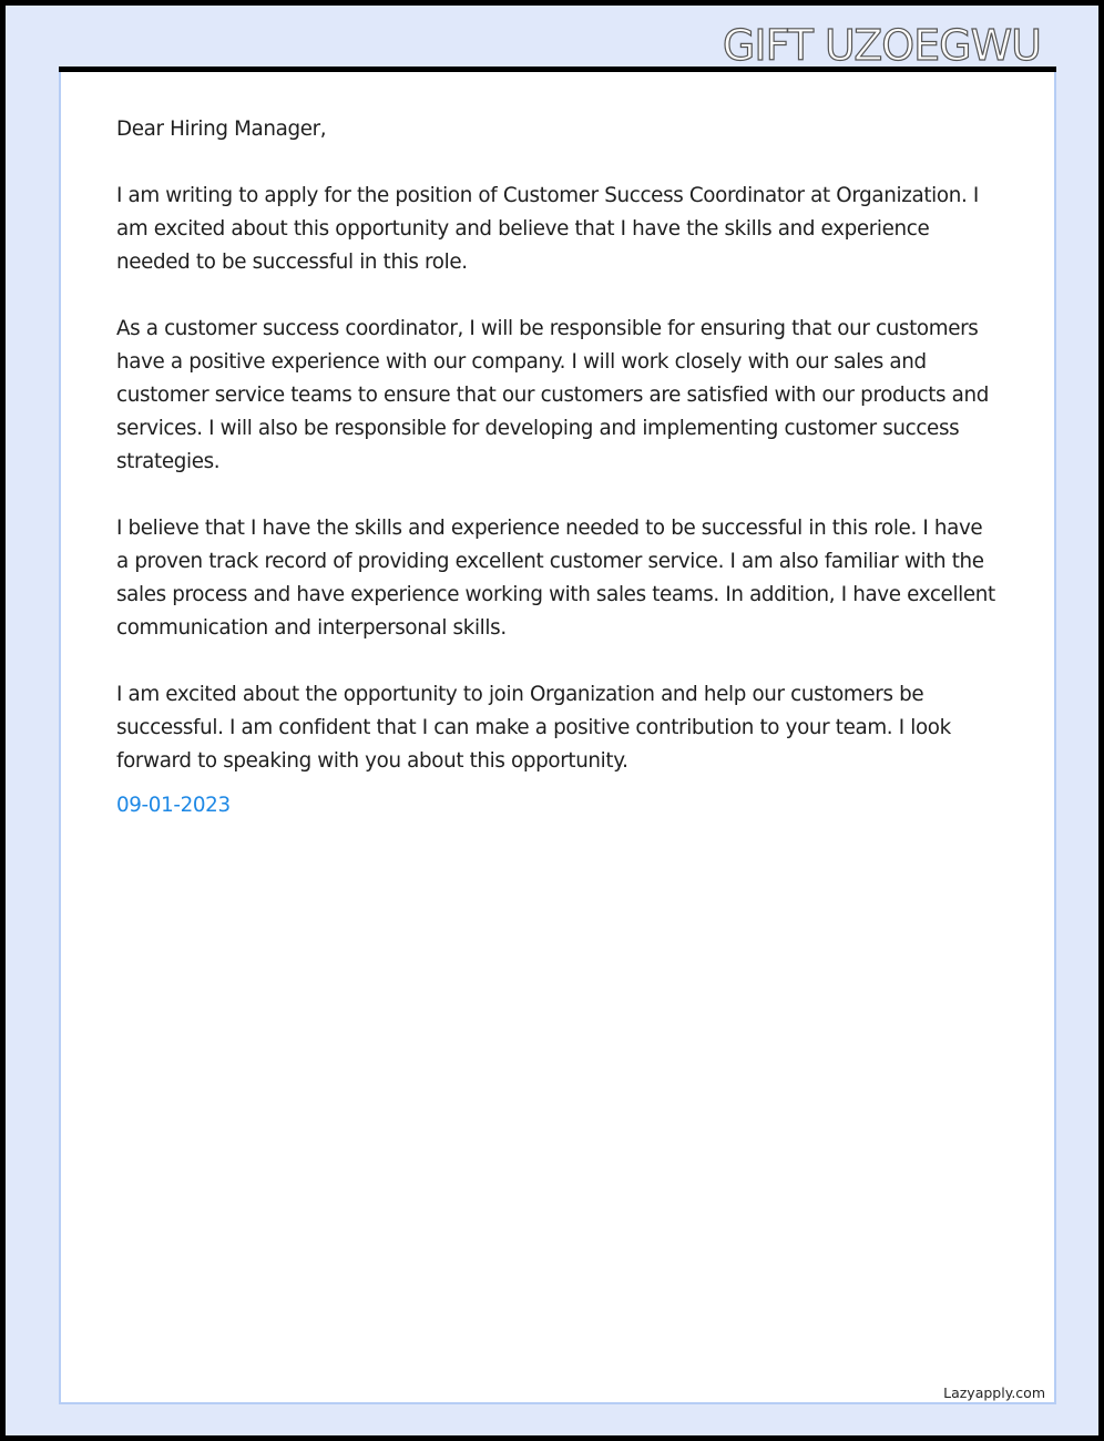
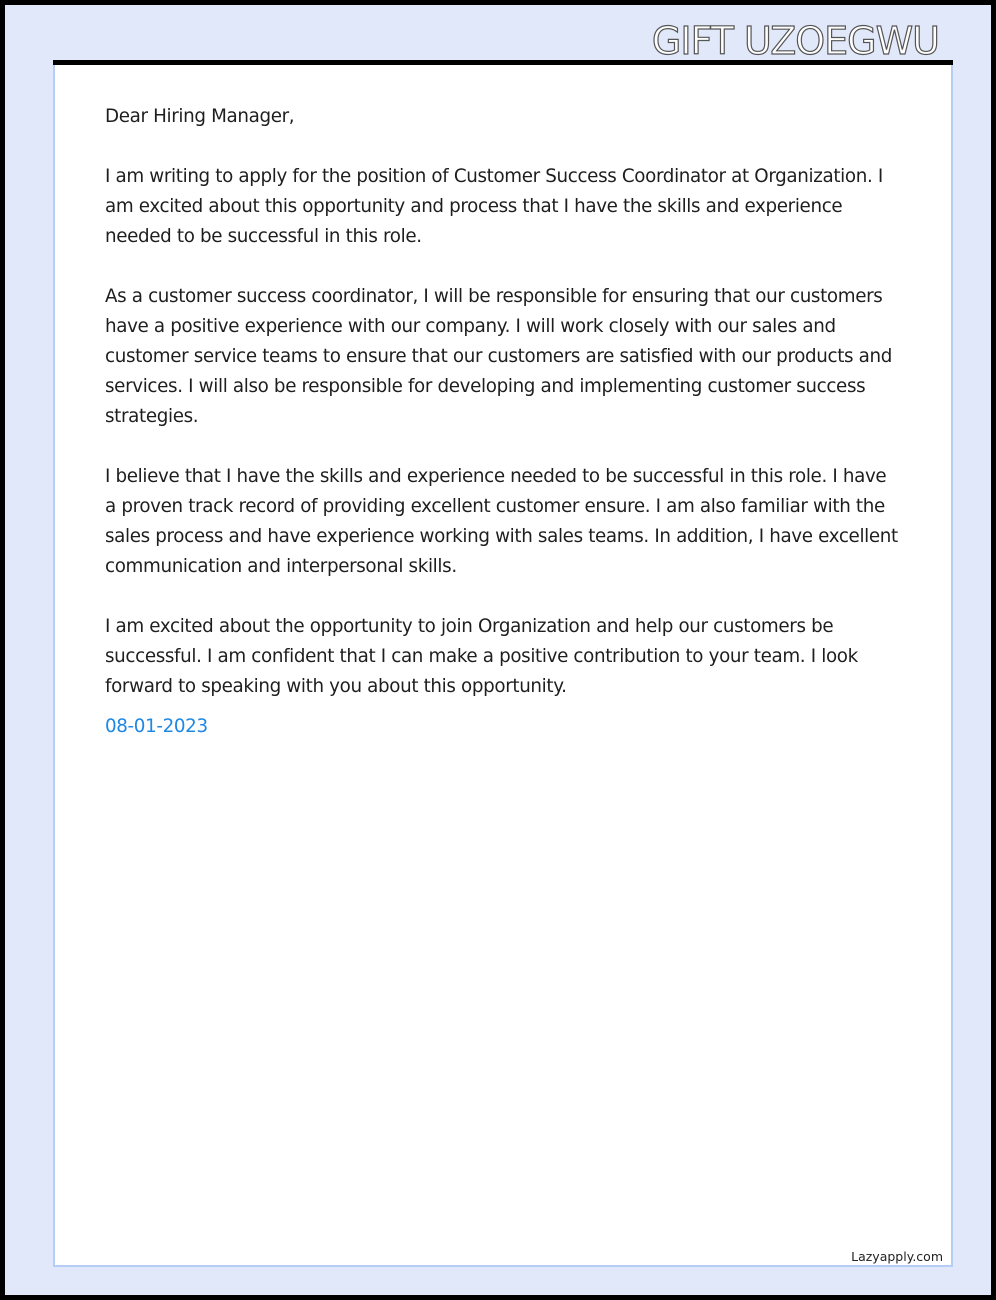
  GIFT UZOEGWU
  Dear Hiring Manager,
- I am writing to apply for the position of Customer Success Coordinator at Organization. I am excited about this opportunity and believe that I have the skills and experience needed to be successful in this role.
+ I am writing to apply for the position of Customer Success Coordinator at Organization. I am excited about this opportunity and process that I have the skills and experience needed to be successful in this role.
  As a customer success coordinator, I will be responsible for ensuring that our customers have a positive experience with our company. I will work closely with our sales and customer service teams to ensure that our customers are satisfied with our products and services. I will also be responsible for developing and implementing customer success strategies.
- I believe that I have the skills and experience needed to be successful in this role. I have a proven track record of providing excellent customer service. I am also familiar with the sales process and have experience working with sales teams. In addition, I have excellent communication and interpersonal skills.
+ I believe that I have the skills and experience needed to be successful in this role. I have a proven track record of providing excellent customer ensure. I am also familiar with the sales process and have experience working with sales teams. In addition, I have excellent communication and interpersonal skills.
  I am excited about the opportunity to join Organization and help our customers be successful. I am confident that I can make a positive contribution to your team. I look forward to speaking with you about this opportunity.
- 09-01-2023
+ 08-01-2023
  Lazyapply.com
